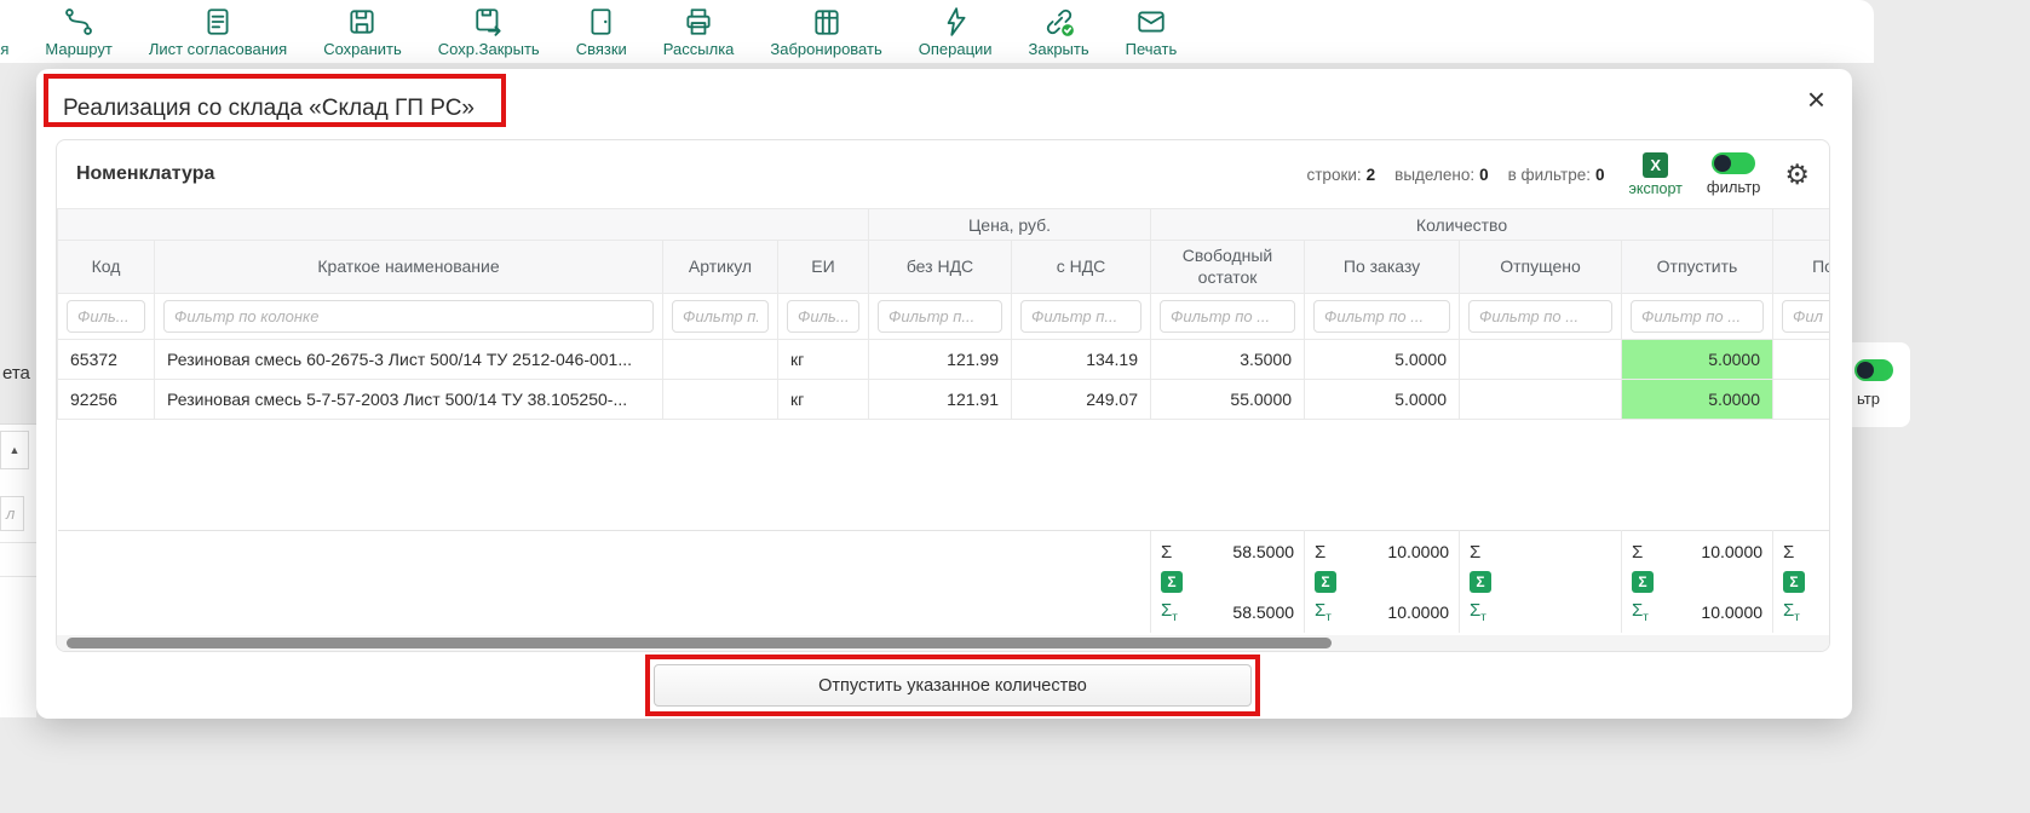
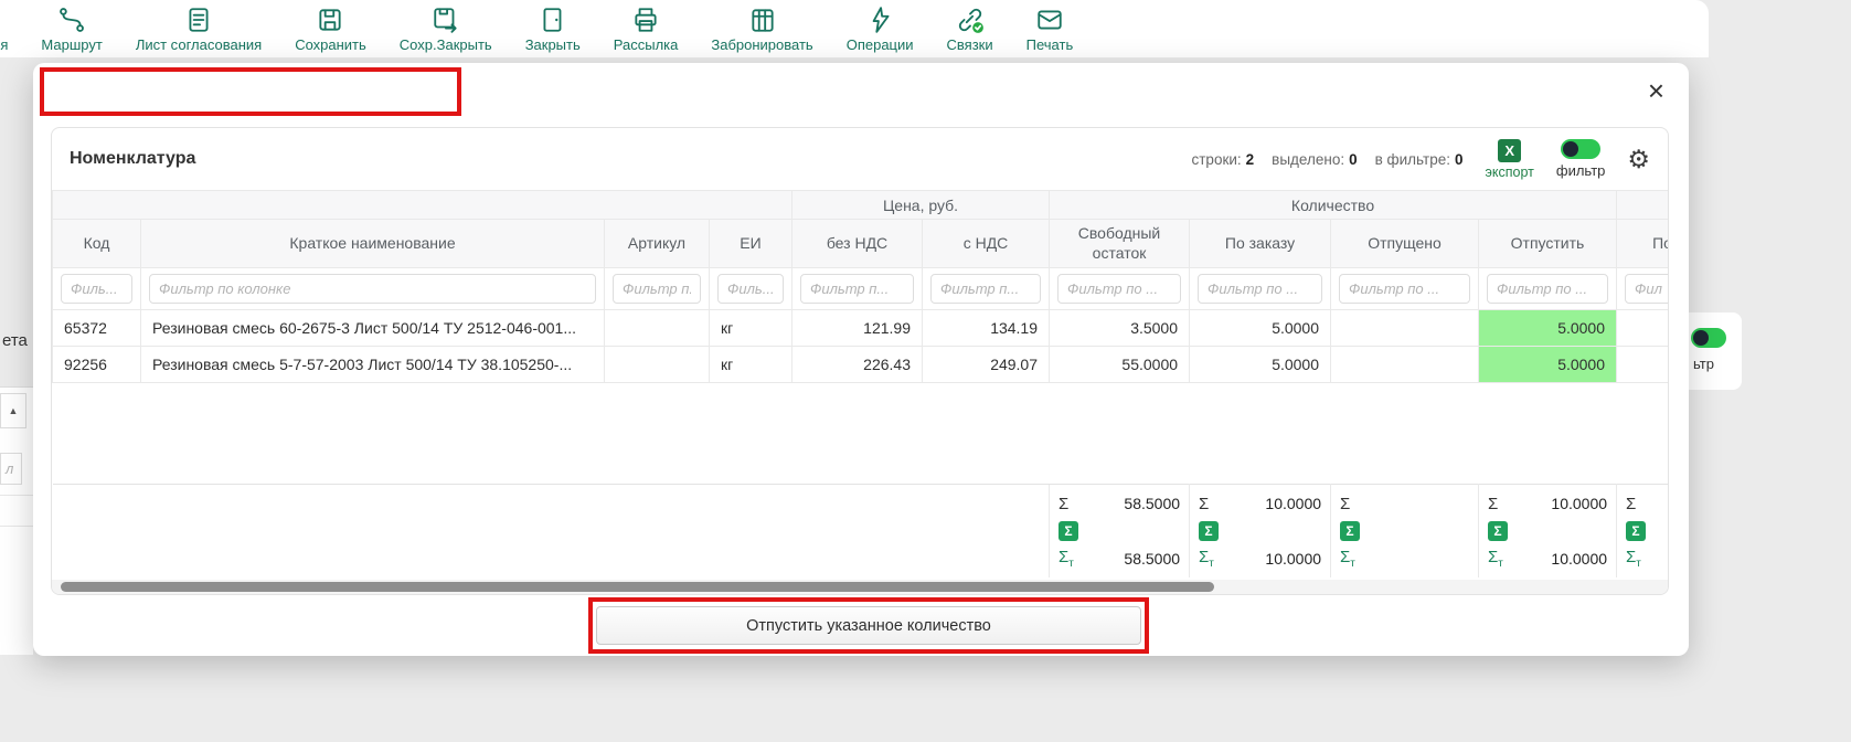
  Маршрут
  Лист согласования
  Сохранить
  Сохр.Закрыть
- Связки
+ Закрыть
  Рассылка
  Забронировать
  Операции
- Закрыть
+ Связки
  Печать
  ета
  ▲
  л
  ьтр
- Реализация со склада «Склад ГП РС»
  ×
  Номенклатура
  строки: 2
  выделено: 0
  в фильтре: 0
  X
  экспорт
  фильтр
  ⚙
  	Цена, руб.	Количество
  Код	Краткое наименование	Артикул	ЕИ	без НДС	с НДС	Свободный остаток	По заказу	Отпущено	Отпустить	П
  Филь...	Фильтр по колонке	Фильтр п	Филь...	Фильтр п...	Фильтр п...	Фильтр по ...	Фильтр по ...	Фильтр по ...	Фильтр по ...	Фил
  65372	Резиновая смесь 60-2675-3 Лист 500/14 ТУ 2512-046-001...		кг	121.99	134.19	3.5000	5.0000		5.0000
- 92256	Резиновая смесь 5-7-57-2003 Лист 500/14 ТУ 38.105250-...		кг	121.91	249.07	55.0000	5.0000		5.0000
+ 92256	Резиновая смесь 5-7-57-2003 Лист 500/14 ТУ 38.105250-...		кг	226.43	249.07	55.0000	5.0000		5.0000
  	Σ 58.5000 Σ Σт 58.5000	Σ 10.0000 Σ Σт 10.0000	Σ Σ Σт	Σ 10.0000 Σ Σт 10.0000	Σ Σ Σт
  Отпустить указанное количество
